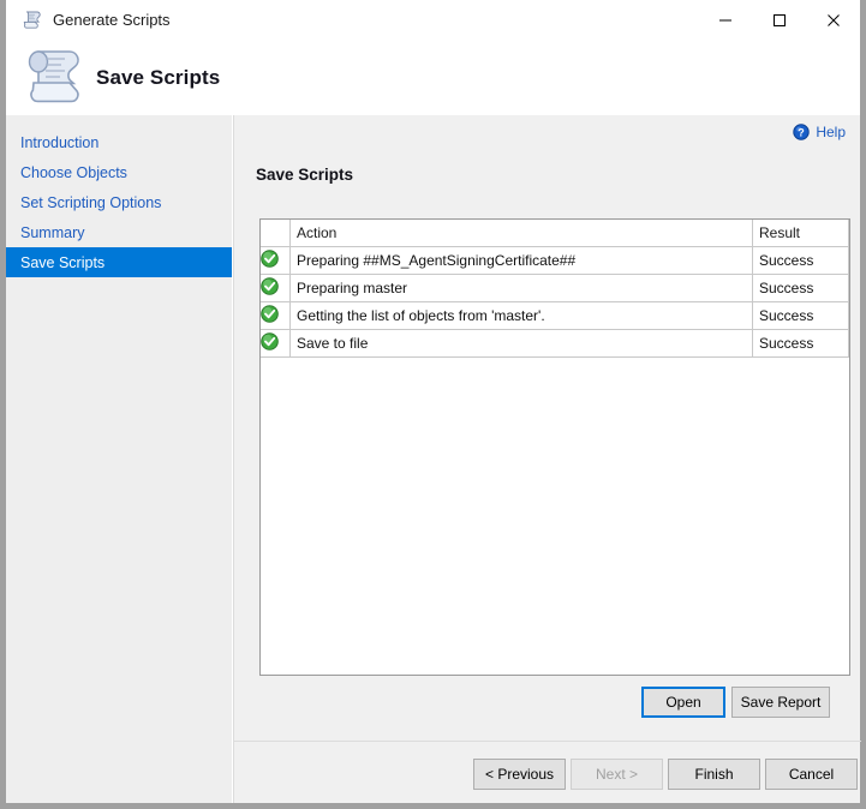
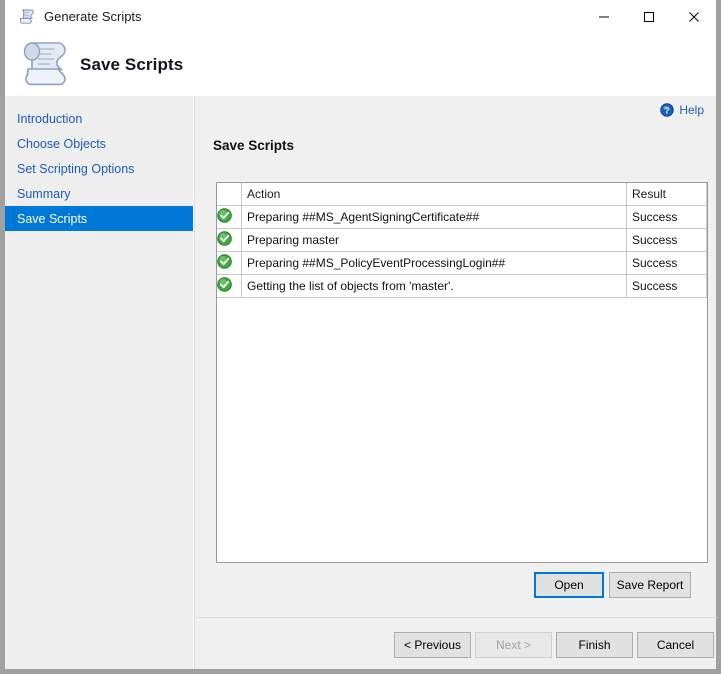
  Generate Scripts
  Save Scripts
  Introduction
  Choose Objects
  Set Scripting Options
  Summary
  Save Scripts
  ?
  Help
  Save Scripts
  	Action	Result
  	Preparing ##MS_AgentSigningCertificate##	Success
  	Preparing master	Success
+ 	Preparing ##MS_PolicyEventProcessingLogin##	Success
  	Getting the list of objects from 'master'.	Success
- 	Save to file	Success
  Open
  Save Report
  < Previous
  Next >
  Finish
  Cancel
